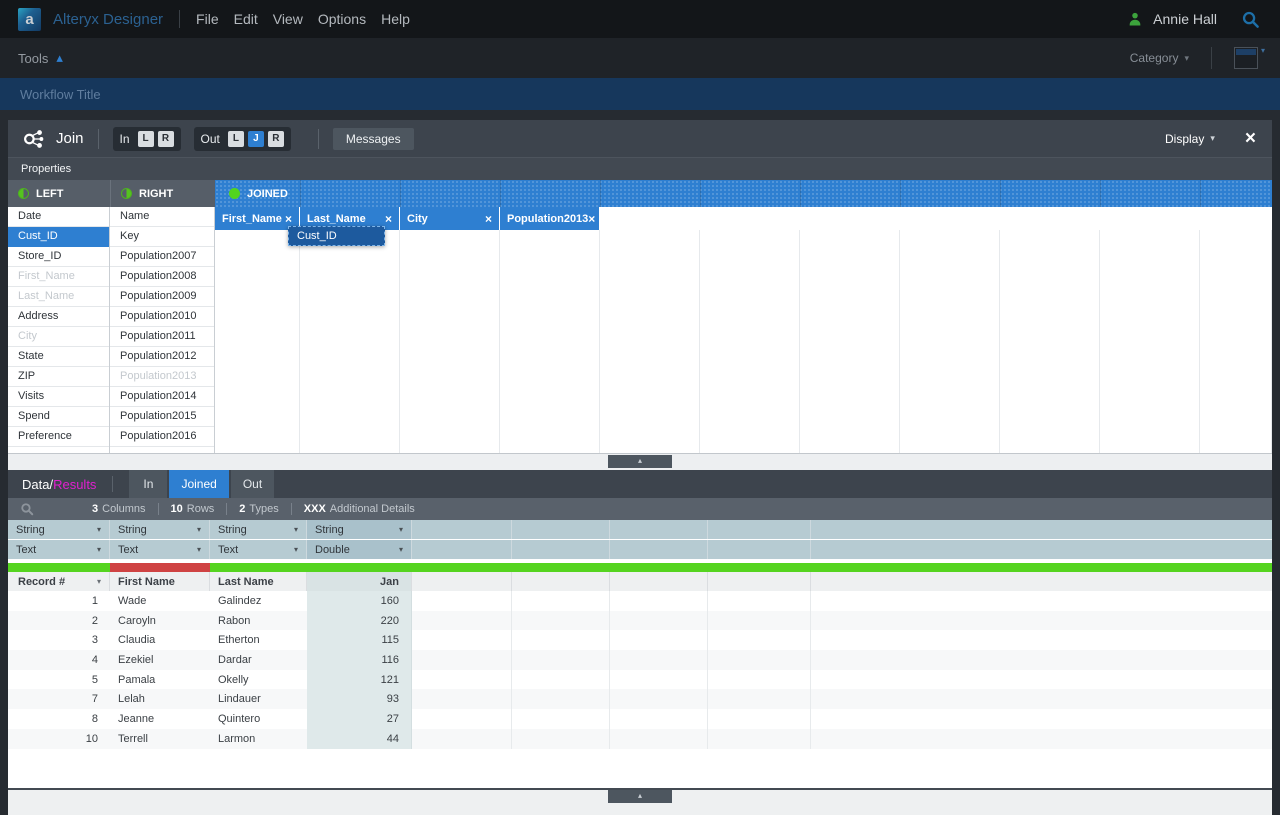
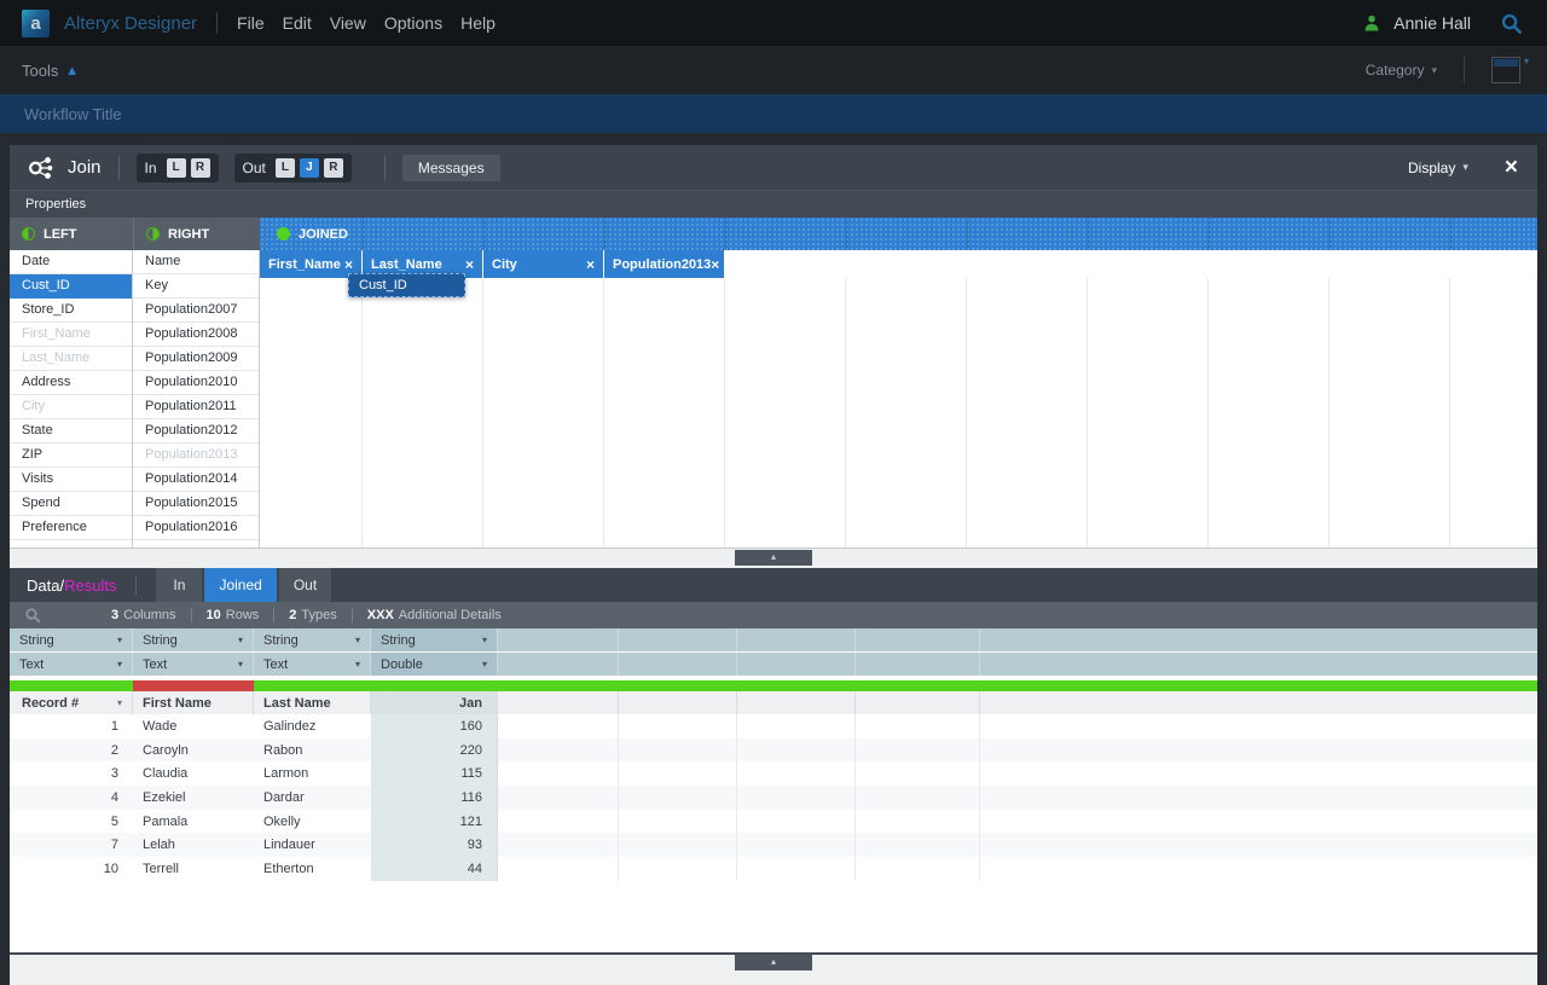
  a
  Alteryx Designer
  File
  Edit
  View
  Options
  Help
  Annie Hall
  Tools
  ▴
  Category
  ▾
  ▾
  Workflow Title
  Join
  In
  L
  R
  Out
  L
  J
  R
  Messages
  Display
  ▾
  ×
  Properties
  LEFT
  RIGHT
  JOINED
  Date
  Cust_ID
  Store_ID
  First_Name
  Last_Name
  Address
  City
  State
  ZIP
  Visits
  Spend
  Preference
  Name
  Key
  Population2007
  Population2008
  Population2009
  Population2010
  Population2011
  Population2012
  Population2013
  Population2014
  Population2015
  Population2016
  First_Name
  ×
  Last_Name
  ×
  City
  ×
  Population2013
  ×
  Cust_ID
  ▴
  Data/
  Results
  In
  Joined
  Out
  3
  Columns
  10
  Rows
  2
  Types
  XXX
  Additional Details
  String
  ▾
  String
  ▾
  String
  ▾
  String
  ▾
  Text
  ▾
  Text
  ▾
  Text
  ▾
  Double
  ▾
  Record #
  ▾
  First Name
  Last Name
  Jan
  1
  Wade
  Galindez
  160
  2
  Caroyln
  Rabon
  220
  3
  Claudia
- Etherton
+ Larmon
  115
  4
  Ezekiel
  Dardar
  116
  5
  Pamala
  Okelly
  121
  7
  Lelah
  Lindauer
  93
- 8
- Jeanne
- Quintero
- 27
  10
  Terrell
- Larmon
+ Etherton
  44
  ▴
